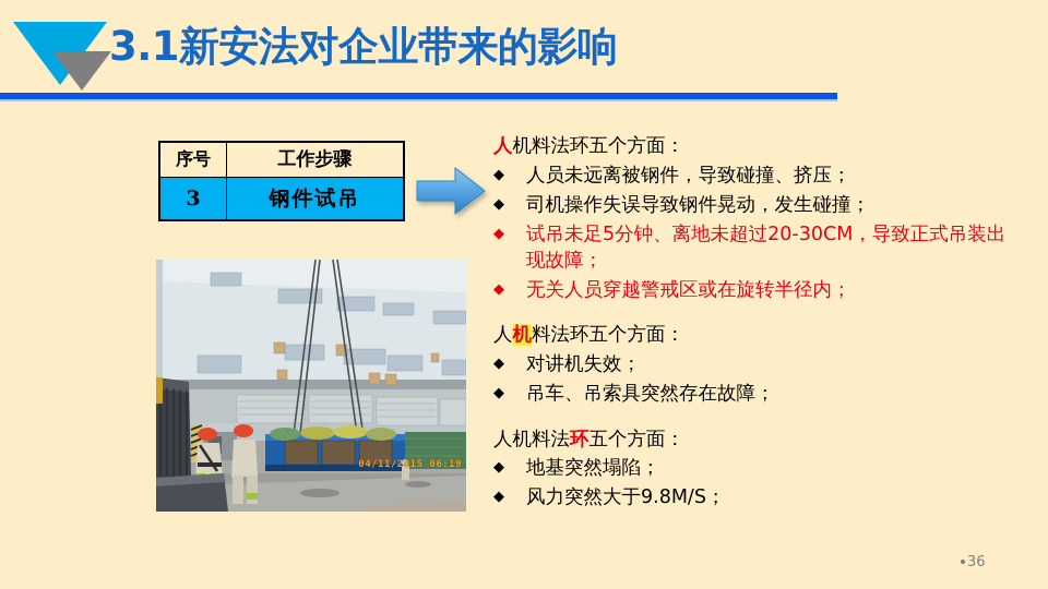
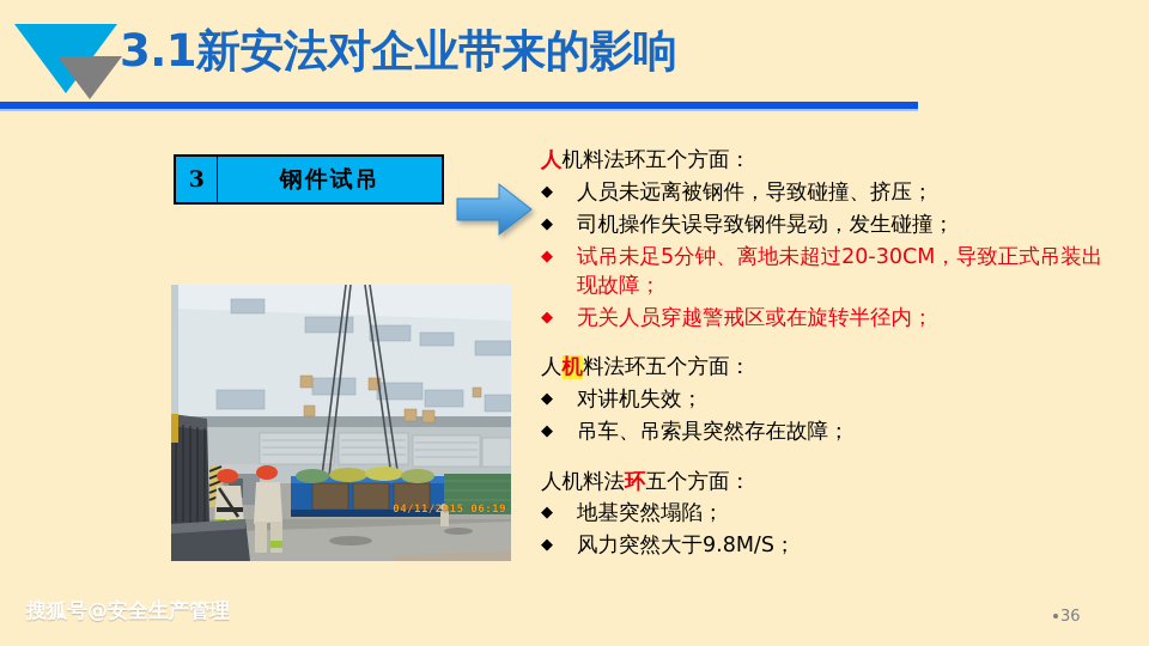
  3.1新安法对企业带来的影响
- 序号	工作步骤
  3	钢件试吊
  04/11/2015 06:19
  人机料法环五个方面：
  ◆
  人员未远离被钢件，导致碰撞、挤压；
  ◆
  司机操作失误导致钢件晃动，发生碰撞；
  ◆
  试吊未足5分钟、离地未超过20-30CM，导致正式吊装出现故障；
  ◆
  无关人员穿越警戒区或在旋转半径内；
  人机料法环五个方面：
  ◆
  对讲机失效；
  ◆
  吊车、吊索具突然存在故障；
  人机料法环五个方面：
  ◆
  地基突然塌陷；
  ◆
  风力突然大于9.8M/S；
+ 搜狐号@安全生产管理
  36
